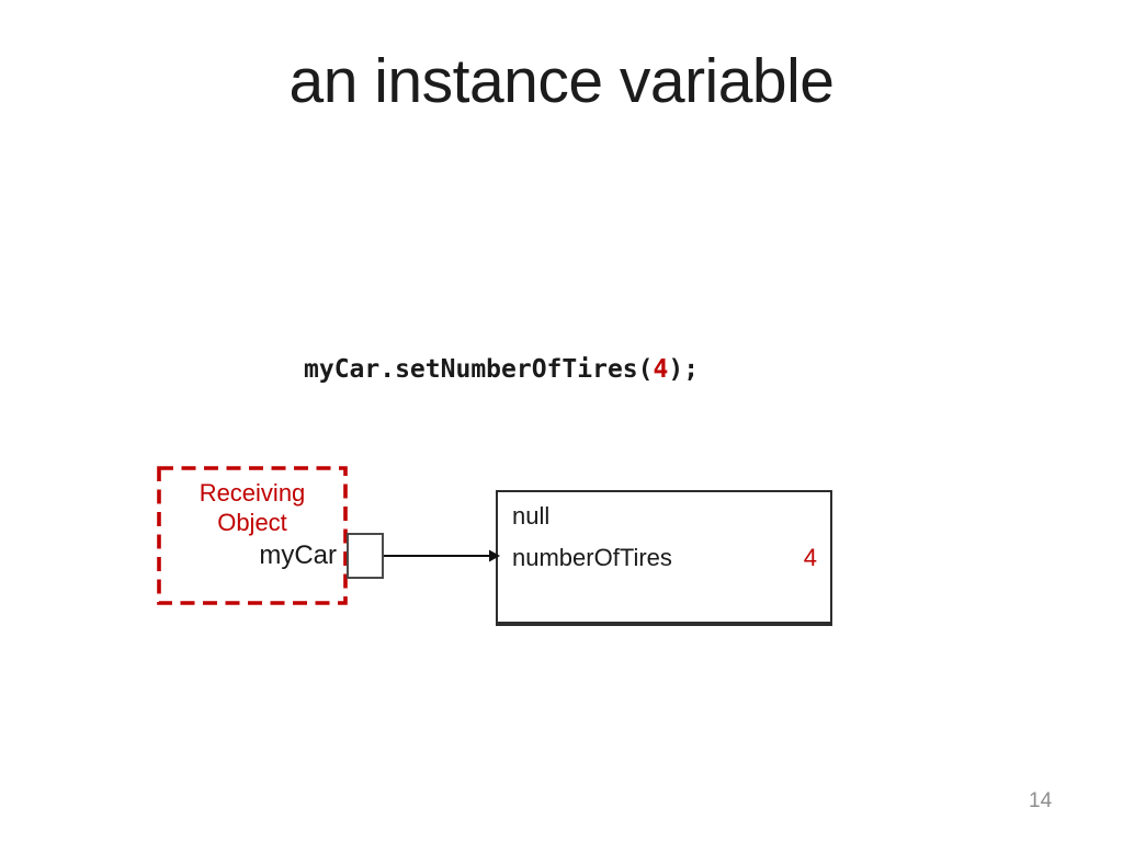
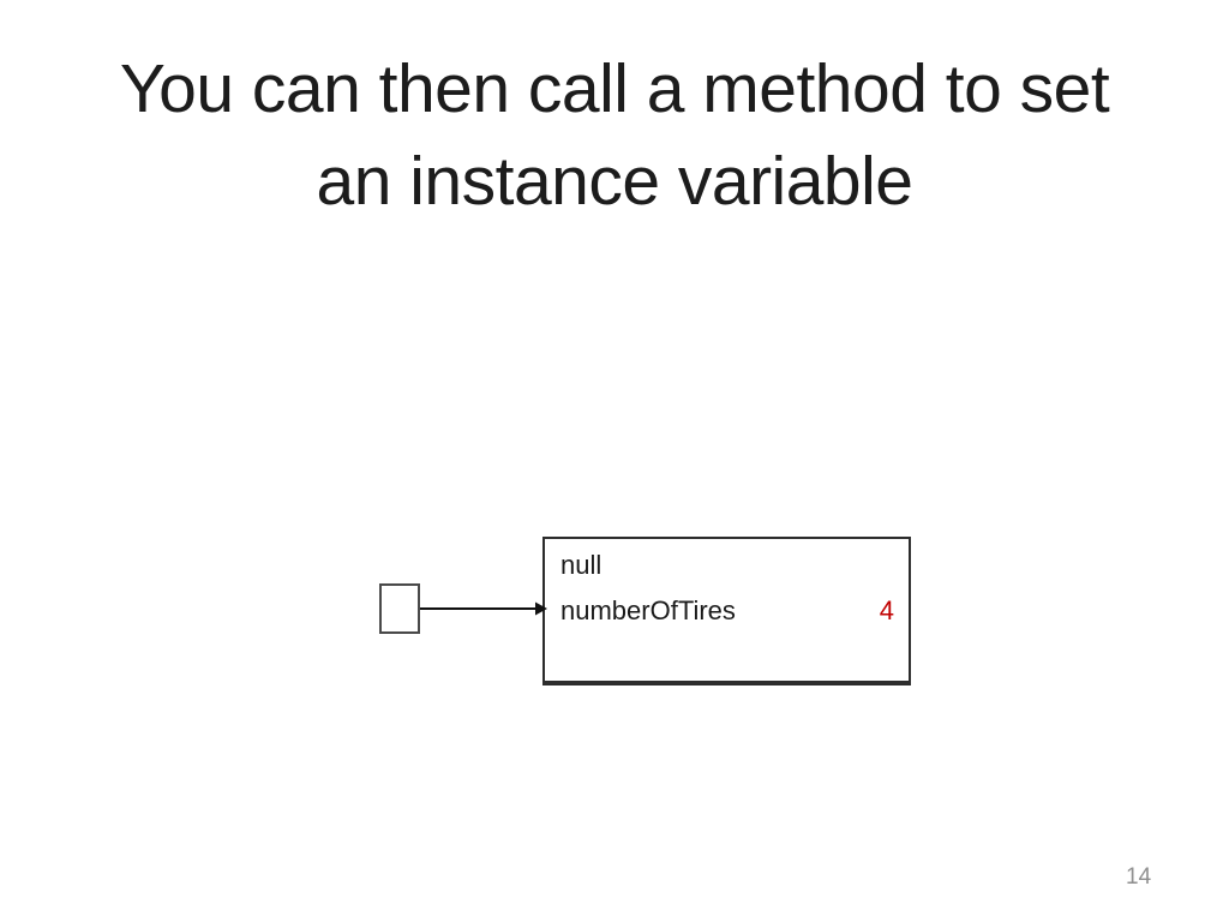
+ You can then call a method to set
  an instance variable
- myCar.setNumberOfTires(4);
- Receiving
- Object
- myCar
  null
  numberOfTires
  4
  14
